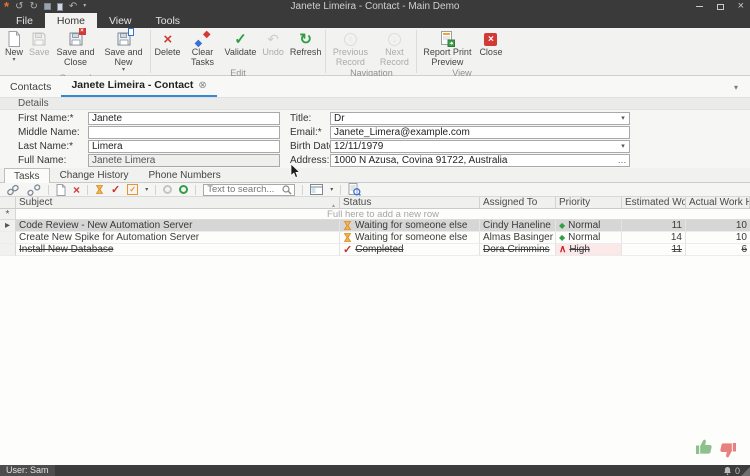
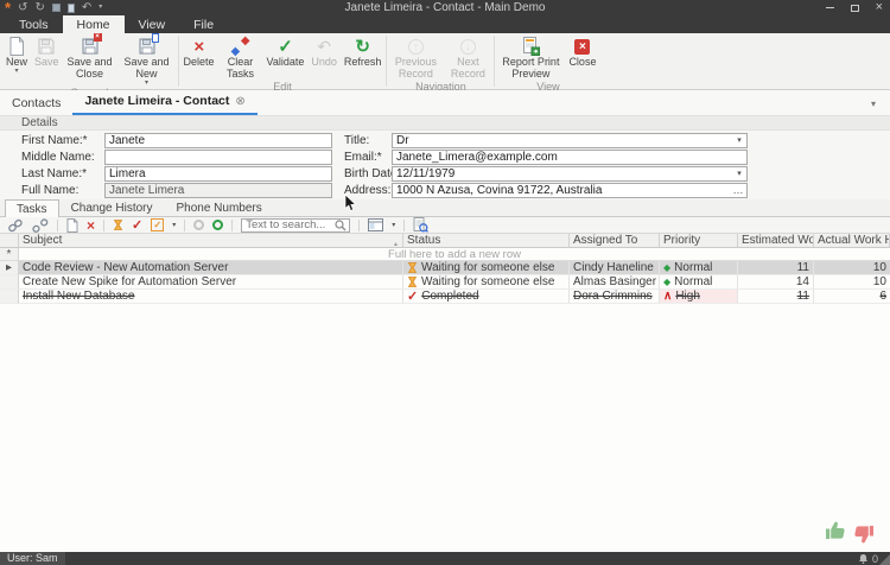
  *
  ↺
  ↻
  ↶
  Janete Limeira - Contact - Main Demo
  ×
- File
+ Tools
  Home
  View
- Tools
+ File
  New
  Save
  Save and Close
  Save and New
  ×
  Delete
  ◆
  ◆
  Clear Tasks
  ✓
  Validate
  ↶
  Undo
  ↻
  Refresh
  Edit
  Previous Record
  Next Record
  Navigation
  Report Print Preview
  ×
  Close
  View
  Contacts
  Janete Limeira - Contact
  ⊗
  ▾
  Details
  First Name:*
  Janete
  Middle Name:
  Last Name:*
  Limera
  Full Name:
  Janete Limera
  Title:
  Dr
  Email:*
  Janete_Limera@example.com
  Birth Dat
  12/11/1979
  Address:
  1000 N Azusa, Covina 91722, Australia
  …
  Tasks
  Change History
  Phone Numbers
  ×
  ✓
  ✓
  Text to search...
  Subject
  Status
  Assigned To
  Priority
  Actual Work H
  *
  Full here to add a new row
  ▸
  Code Review - New Automation Server
  Waiting for someone else
  Cindy Haneline
  ◆
  Normal
  11
  10
  Create New Spike for Automation Server
  Waiting for someone else
  Almas Basinger
  ◆
  Normal
  14
  10
  Install New Database
  ✓
  Completed
  Dora Crimmins
  ∧
  High
  11
  6
  User: Sam
  0
